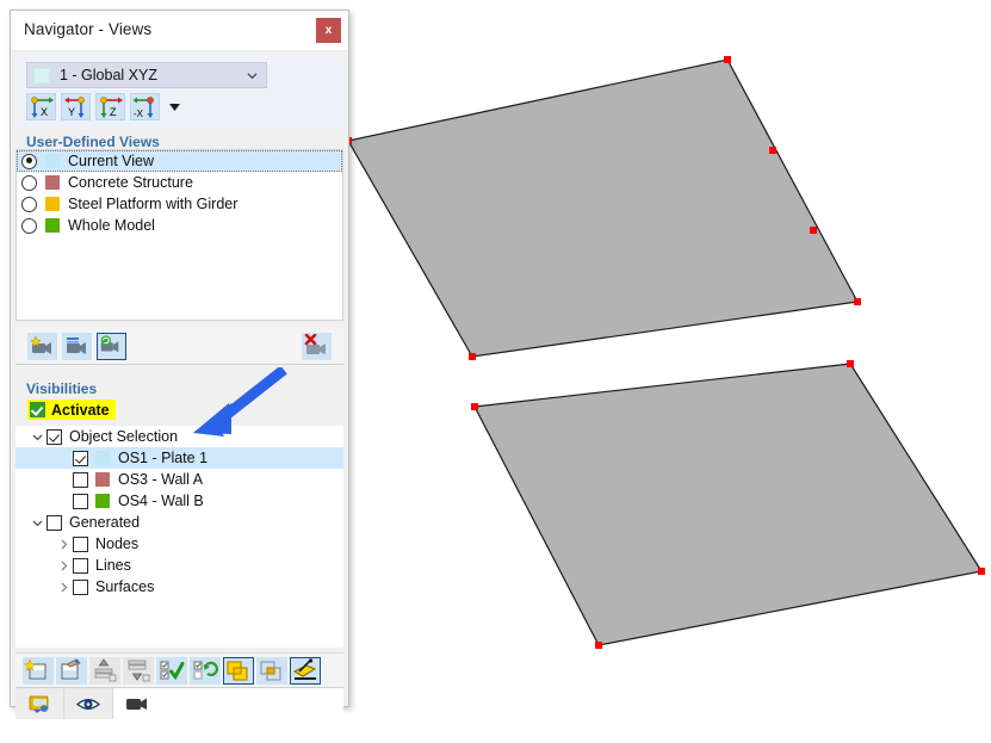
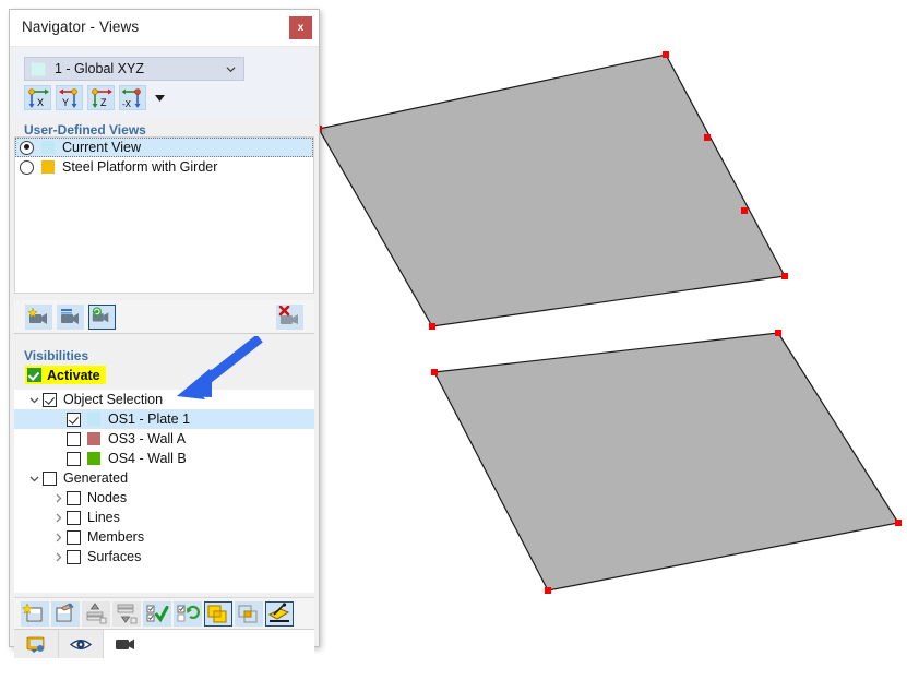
  Navigator - Views
  x
  1 - Global XYZ
  X
  Y
  Z
  -X
  User-Defined Views
  Current View
- Concrete Structure
  Steel Platform with Girder
- Whole Model
  Visibilities
  Activate
  Object Selection
  OS1 - Plate 1
  OS3 - Wall A
  OS4 - Wall B
  Generated
  Nodes
  Lines
+ Members
  Surfaces
